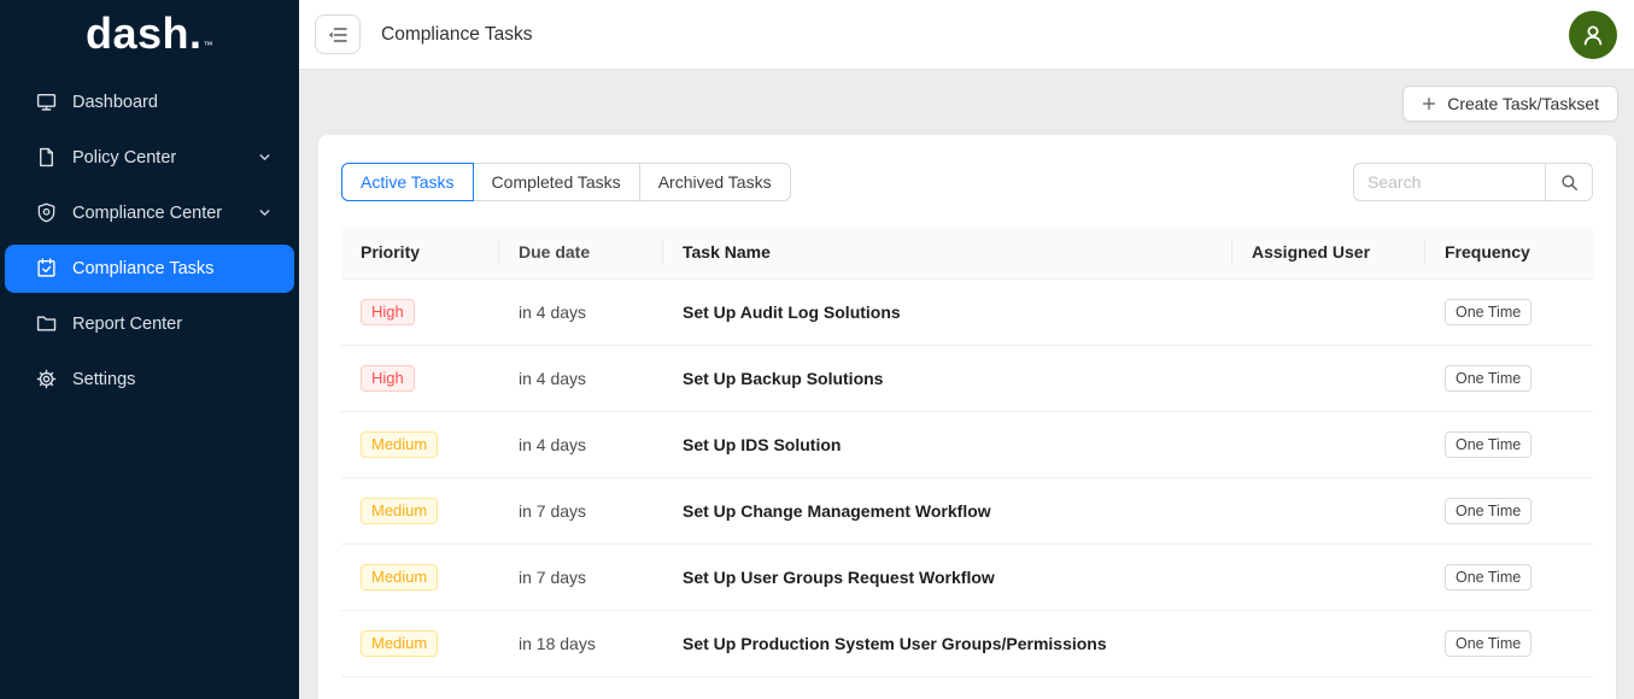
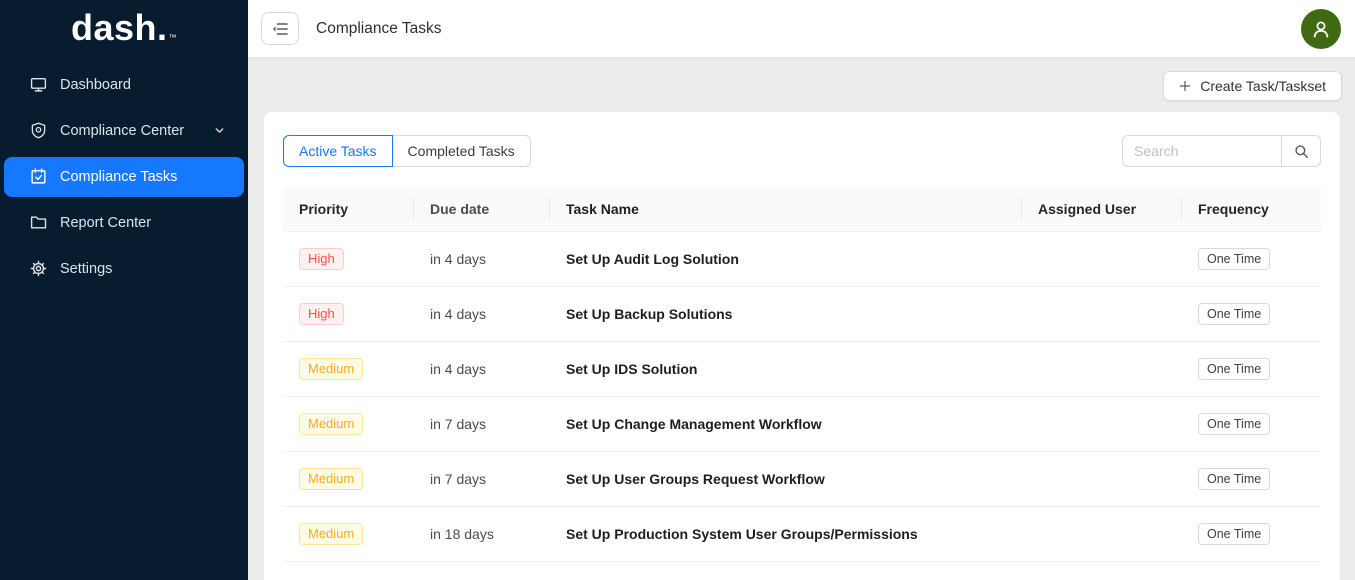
  dash.™
  Dashboard
- Policy Center
  Compliance Center
  Compliance Tasks
  Report Center
  Settings
  Compliance Tasks
  Create Task/Taskset
  Active Tasks
  Completed Tasks
- Archived Tasks
  Search
  Priority	Due date	Task Name	Assigned User	Frequency
- High	in 4 days	Set Up Audit Log Solutions		One Time
+ High	in 4 days	Set Up Audit Log Solution		One Time
  High	in 4 days	Set Up Backup Solutions		One Time
  Medium	in 4 days	Set Up IDS Solution		One Time
  Medium	in 7 days	Set Up Change Management Workflow		One Time
  Medium	in 7 days	Set Up User Groups Request Workflow		One Time
  Medium	in 18 days	Set Up Production System User Groups/Permissions		One Time
